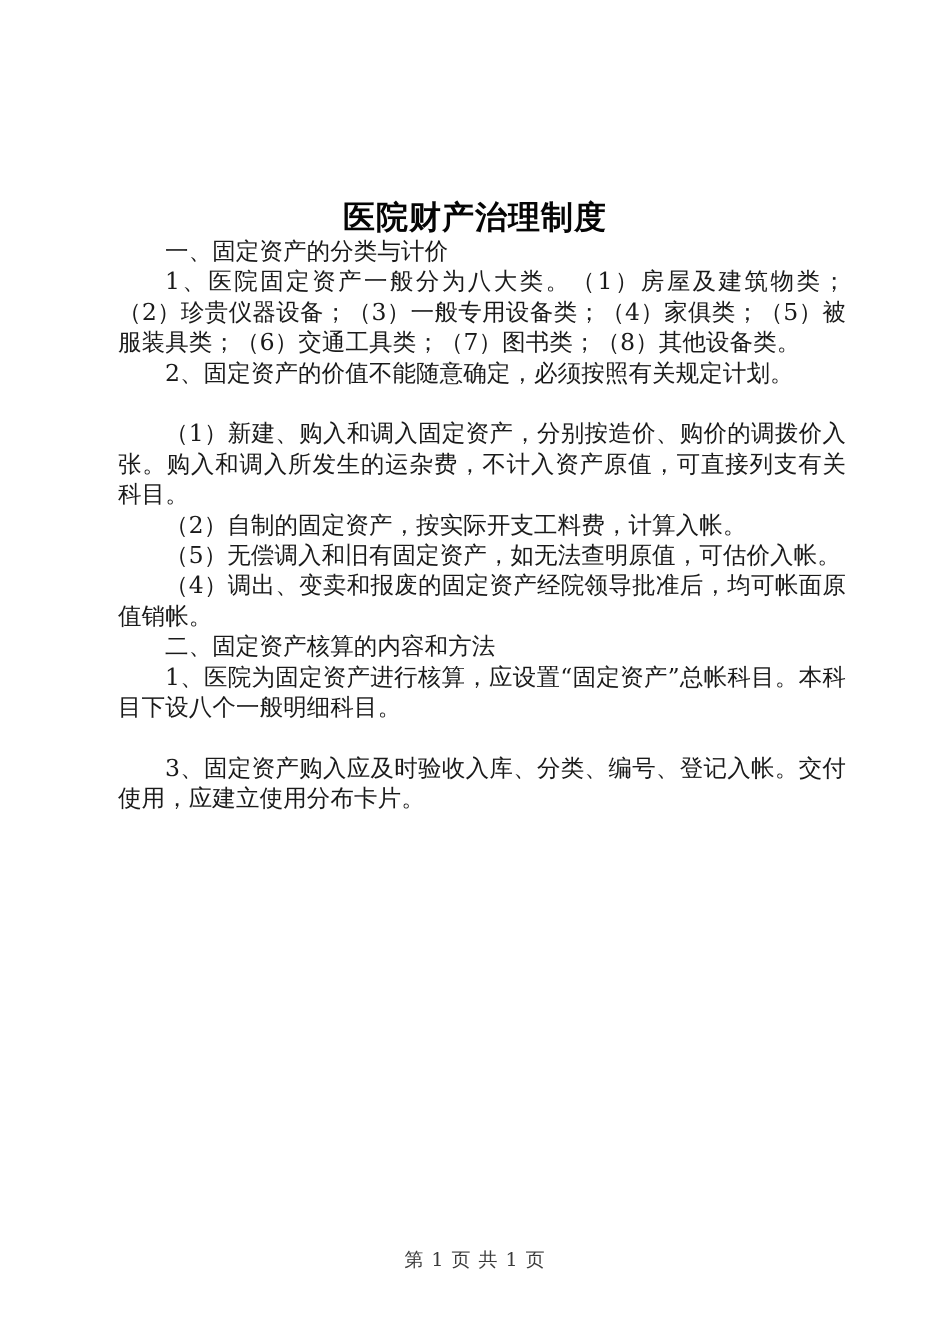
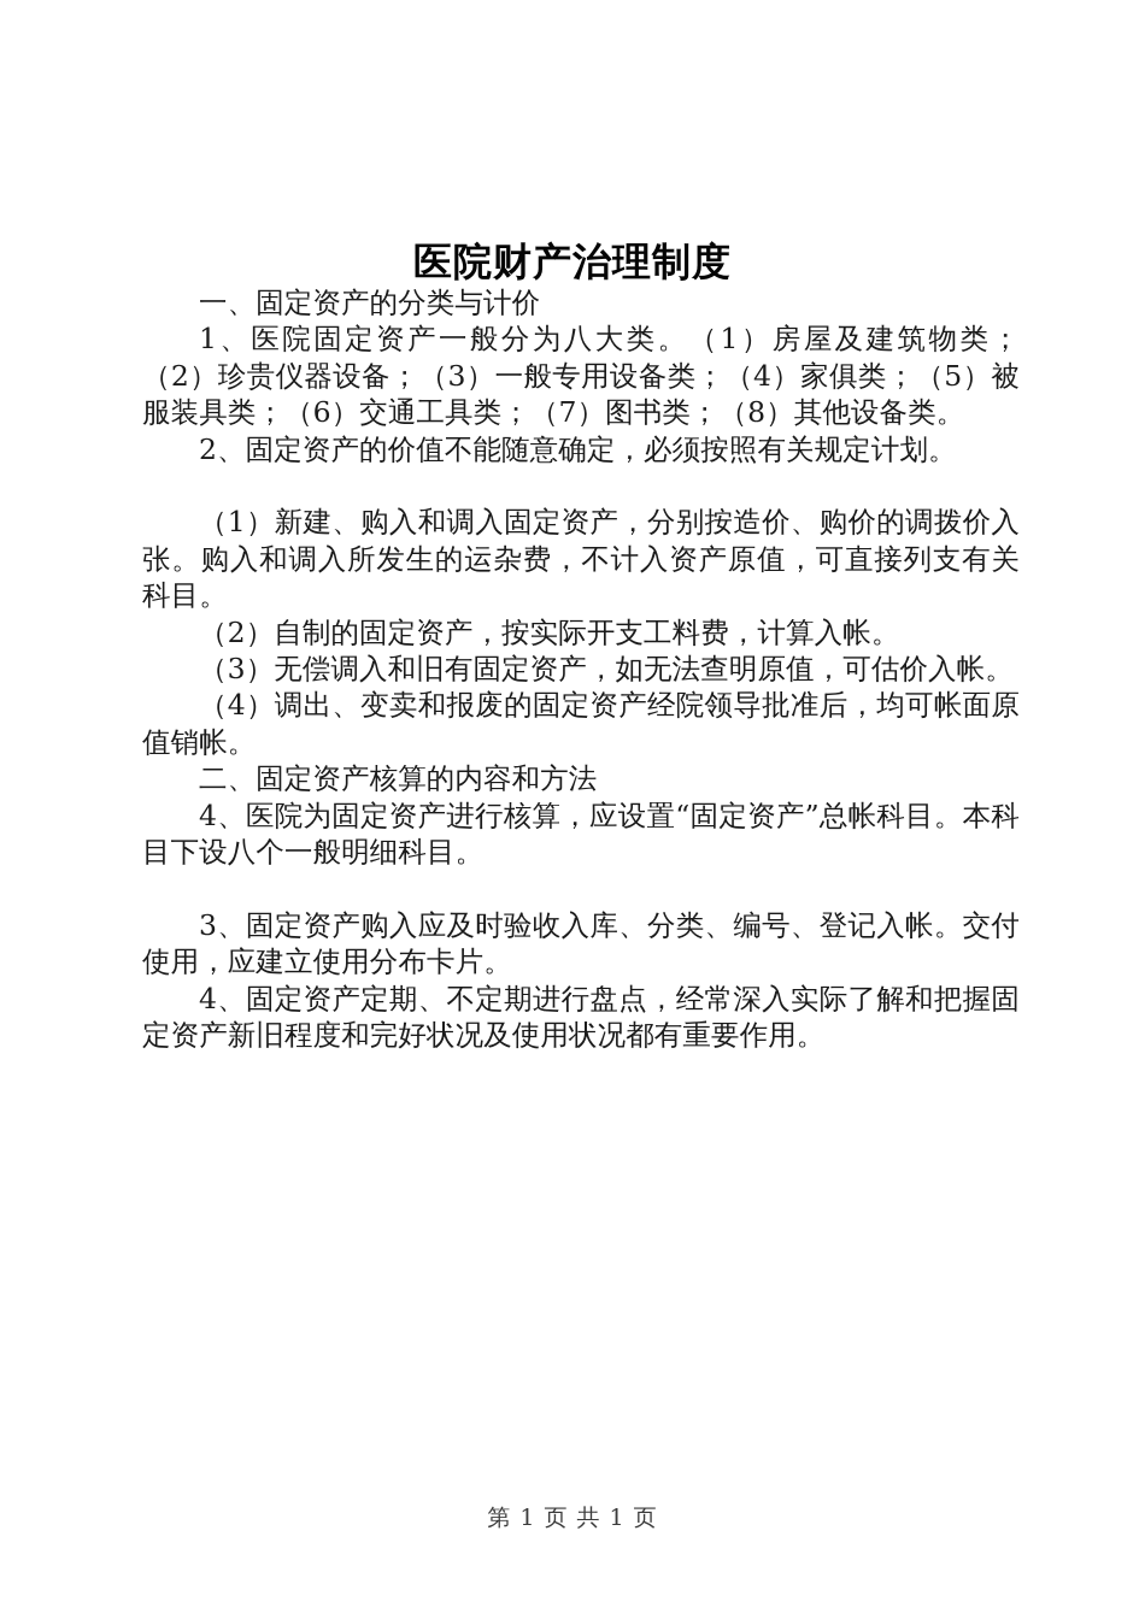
  医院财产治理制度
  一、固定资产的分类与计价
  1、医院固定资产一般分为八大类。（1）房屋及建筑物类；（2）珍贵仪器设备；（3）一般专用设备类；（4）家俱类；（5）被服装具类；（6）交通工具类；（7）图书类；（8）其他设备类。
  2、固定资产的价值不能随意确定，必须按照有关规定计划。
  （1）新建、购入和调入固定资产，分别按造价、购价的调拨价入张。购入和调入所发生的运杂费，不计入资产原值，可直接列支有关科目。
  （2）自制的固定资产，按实际开支工料费，计算入帐。
- （5）无偿调入和旧有固定资产，如无法查明原值，可估价入帐。
+ （3）无偿调入和旧有固定资产，如无法查明原值，可估价入帐。
  （4）调出、变卖和报废的固定资产经院领导批准后，均可帐面原值销帐。
  二、固定资产核算的内容和方法
- 1、医院为固定资产进行核算，应设置“固定资产”总帐科目。本科目下设八个一般明细科目。
+ 4、医院为固定资产进行核算，应设置“固定资产”总帐科目。本科目下设八个一般明细科目。
  3、固定资产购入应及时验收入库、分类、编号、登记入帐。交付使用，应建立使用分布卡片。
+ 4、固定资产定期、不定期进行盘点，经常深入实际了解和把握固定资产新旧程度和完好状况及使用状况都有重要作用。
  第 1 页 共 1 页
